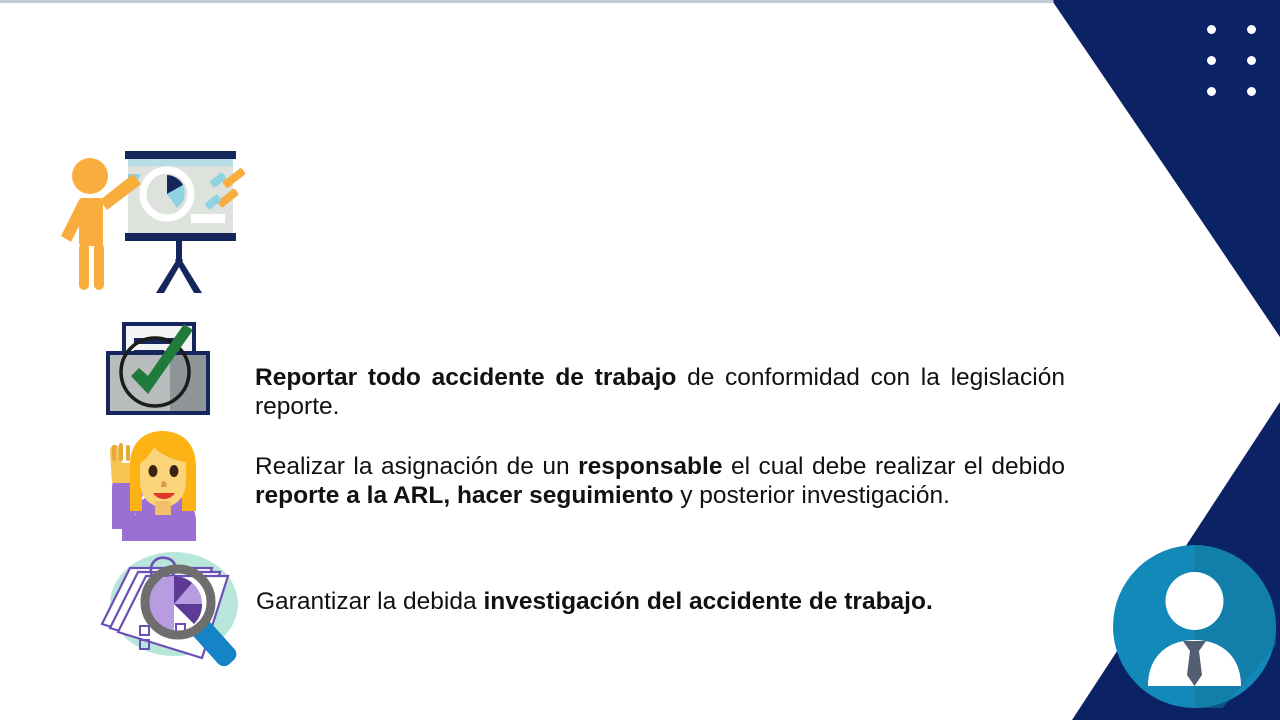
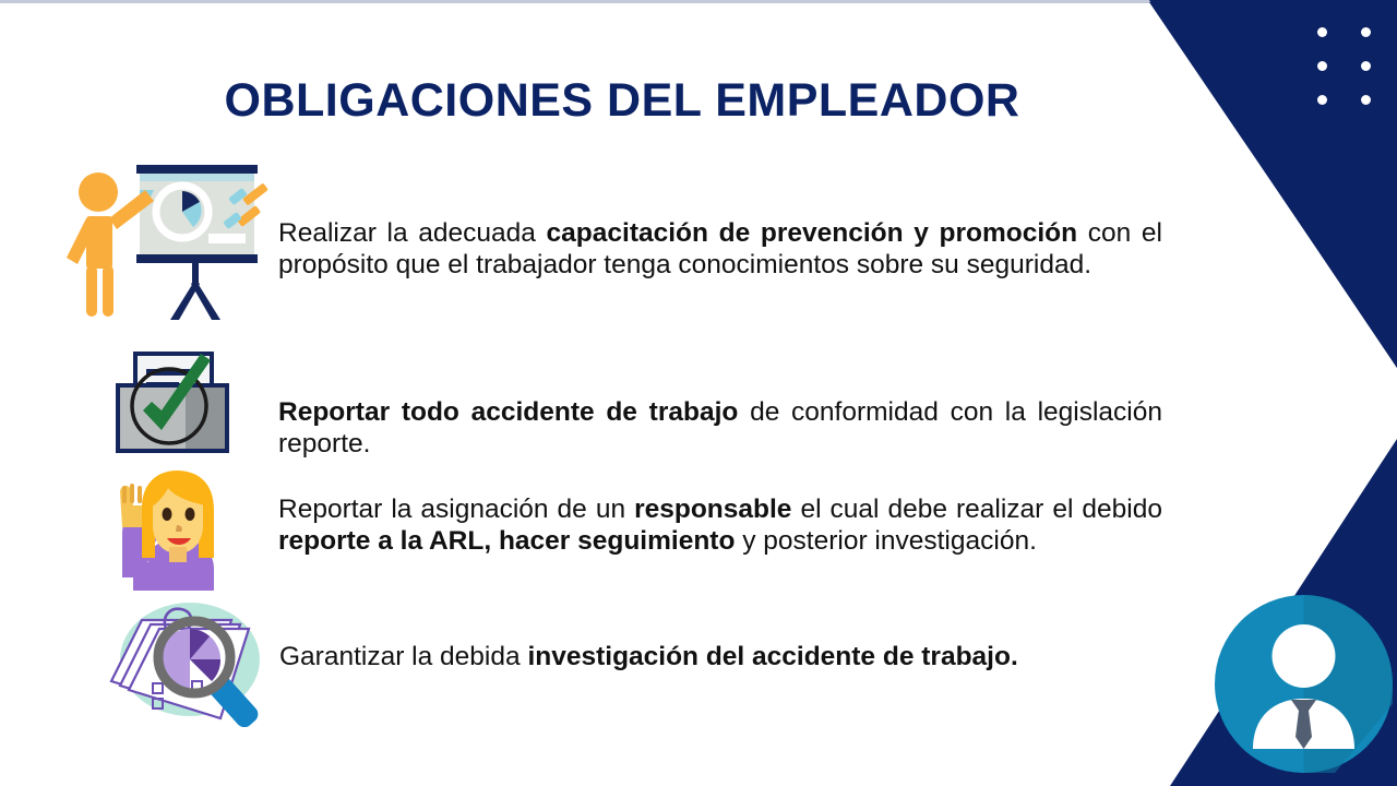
+ OBLIGACIONES DEL EMPLEADOR
+ Realizar la adecuada capacitación de prevención y promoción con el propósito que el trabajador tenga conocimientos sobre su seguridad.
  Reportar todo accidente de trabajo de conformidad con la legislación reporte.
- Realizar la asignación de un responsable el cual debe realizar el debido reporte a la ARL, hacer seguimiento y posterior investigación.
+ Reportar la asignación de un responsable el cual debe realizar el debido reporte a la ARL, hacer seguimiento y posterior investigación.
  Garantizar la debida investigación del accidente de trabajo.
